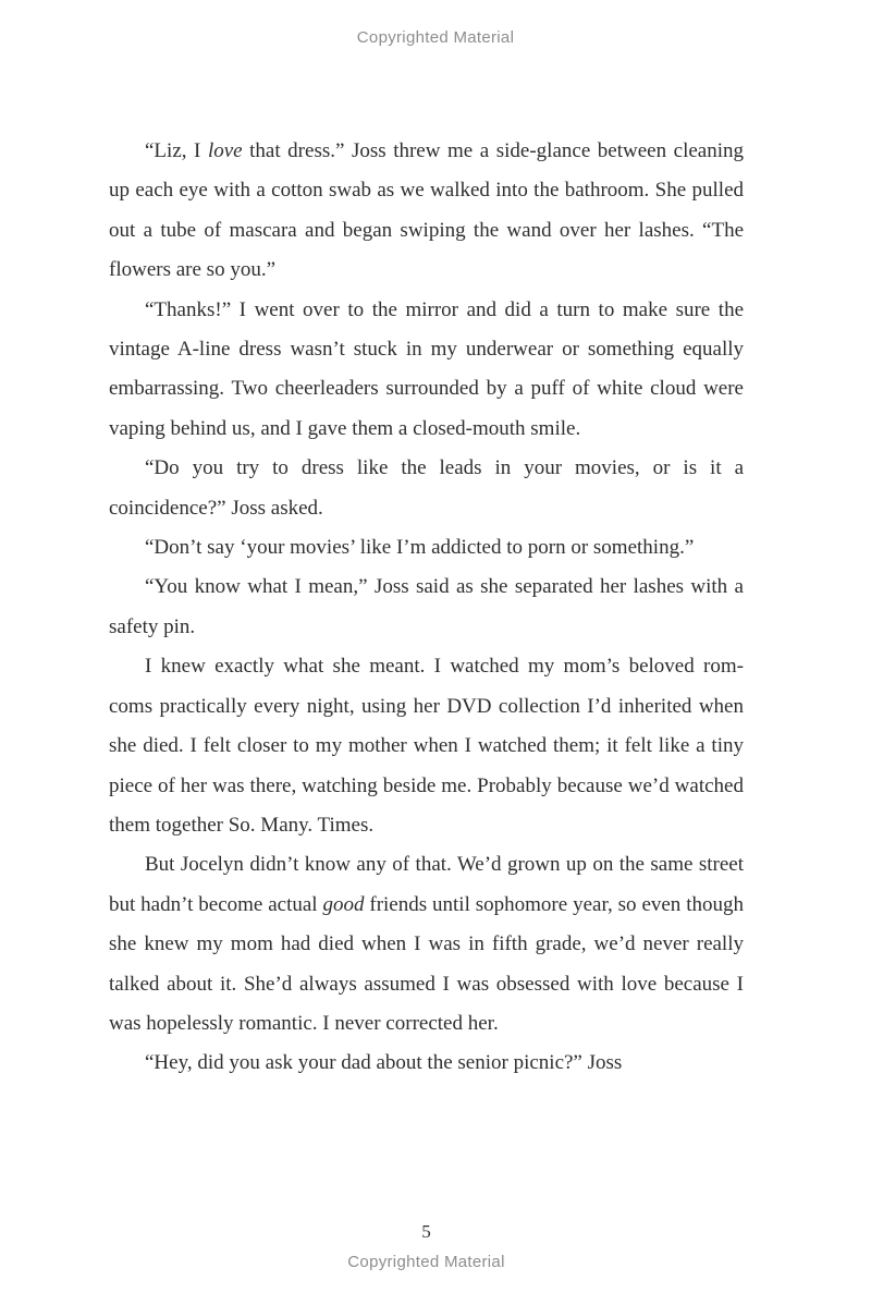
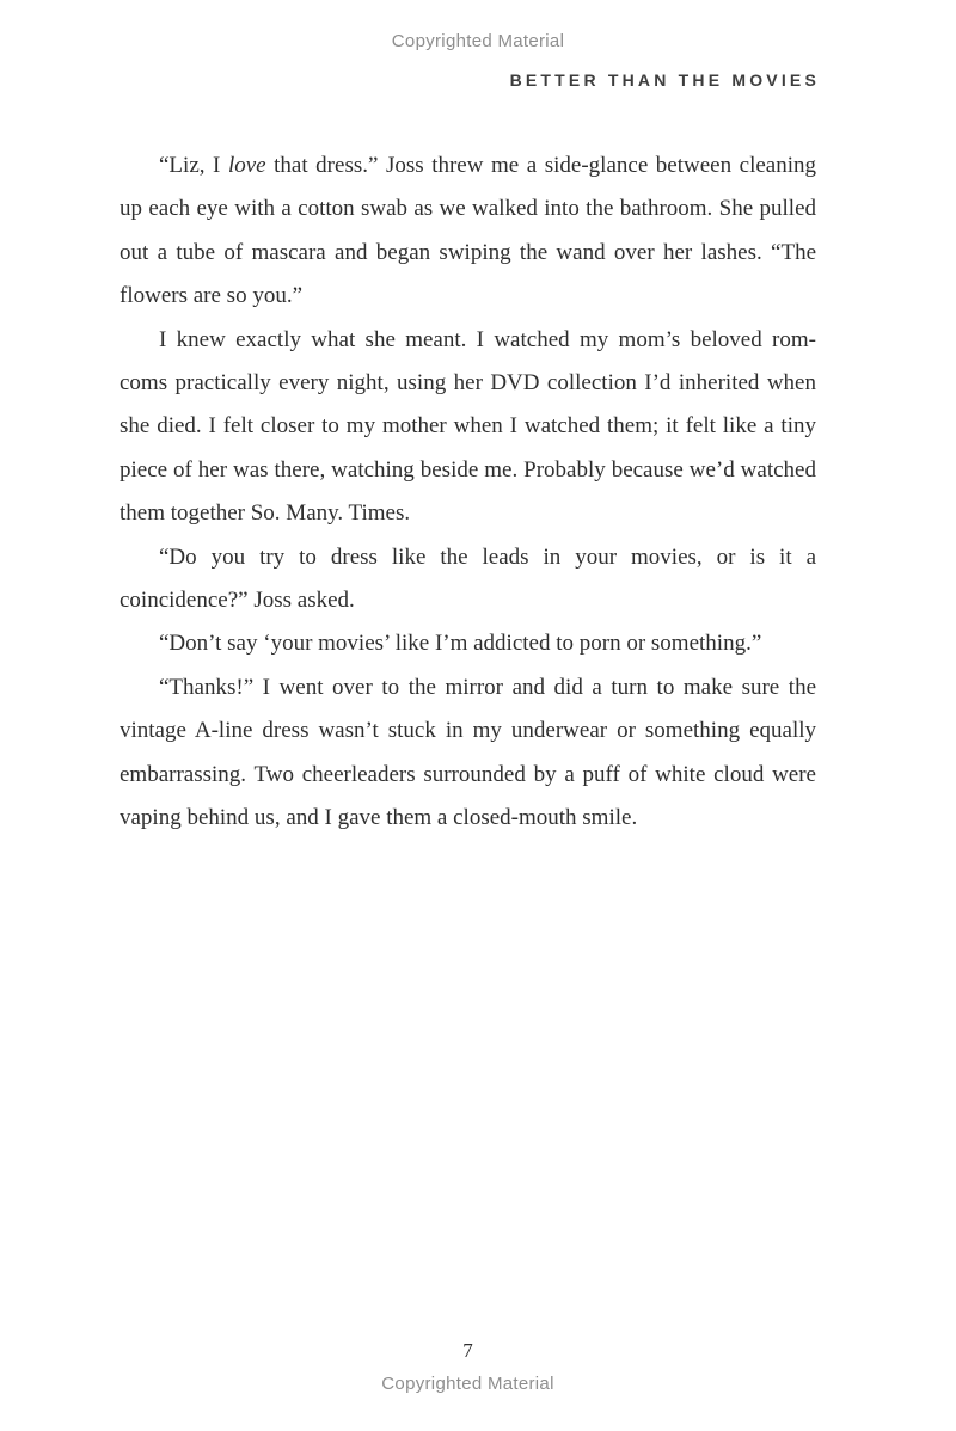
  Copyrighted Material
+ BETTER THAN THE MOVIES
  “Liz, I love that dress.” Joss threw me a side-glance between cleaning up each eye with a cotton swab as we walked into the bathroom. She pulled out a tube of mascara and began swiping the wand over her lashes. “The flowers are so you.”
- “Thanks!” I went over to the mirror and did a turn to make sure the vintage A-line dress wasn’t stuck in my underwear or something equally embarrassing. Two cheerleaders surrounded by a puff of white cloud were vaping behind us, and I gave them a closed-mouth smile.
+ I knew exactly what she meant. I watched my mom’s beloved rom-coms practically every night, using her DVD collection I’d inherited when she died. I felt closer to my mother when I watched them; it felt like a tiny piece of her was there, watching beside me. Probably because we’d watched them together So. Many. Times.
  “Do you try to dress like the leads in your movies, or is it a coincidence?” Joss asked.
  “Don’t say ‘your movies’ like I’m addicted to porn or something.”
- “You know what I mean,” Joss said as she separated her lashes with a safety pin.
- I knew exactly what she meant. I watched my mom’s beloved rom-coms practically every night, using her DVD collection I’d inherited when she died. I felt closer to my mother when I watched them; it felt like a tiny piece of her was there, watching beside me. Probably because we’d watched them together So. Many. Times.
+ “Thanks!” I went over to the mirror and did a turn to make sure the vintage A-line dress wasn’t stuck in my underwear or something equally embarrassing. Two cheerleaders surrounded by a puff of white cloud were vaping behind us, and I gave them a closed-mouth smile.
- But Jocelyn didn’t know any of that. We’d grown up on the same street but hadn’t become actual good friends until sophomore year, so even though she knew my mom had died when I was in fifth grade, we’d never really talked about it. She’d always assumed I was obsessed with love because I was hopelessly romantic. I never corrected her.
- “Hey, did you ask your dad about the senior picnic?” Joss
- 5
+ 7
  Copyrighted Material
